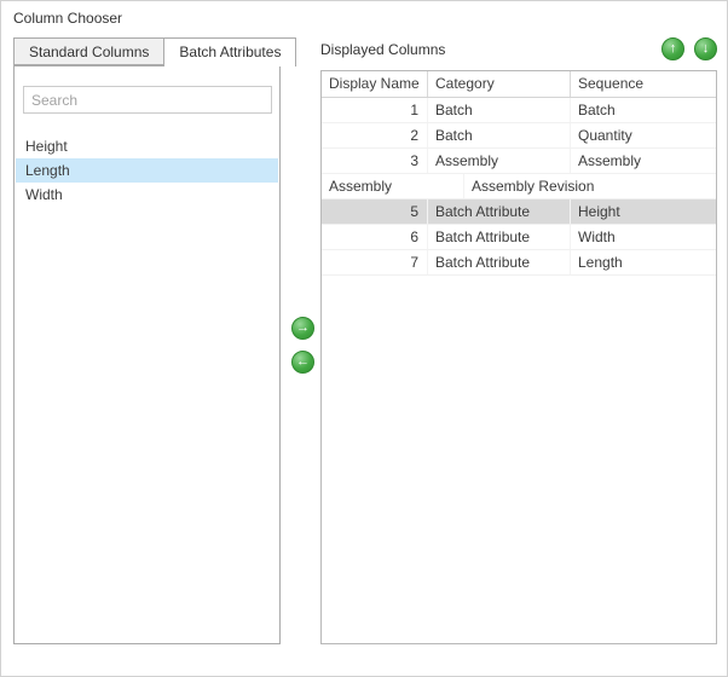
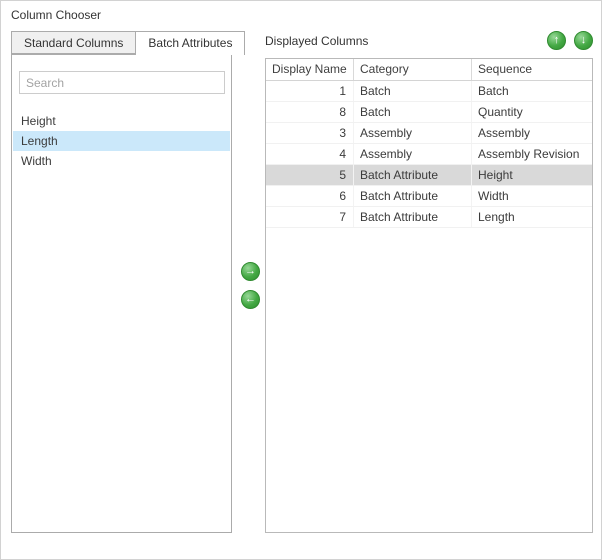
  Column Chooser
  Standard Columns
  Batch Attributes
  Search
  Height
  Length
  Width
  →
  ←
  Displayed Columns
  ↑
  ↓
  Display Name
  Category
  Sequence
  1
  Batch
  Batch
- 2
+ 8
  Batch
  Quantity
  3
  Assembly
  Assembly
+ 4
  Assembly
  Assembly Revision
  5
  Batch Attribute
  Height
  6
  Batch Attribute
  Width
  7
  Batch Attribute
  Length
